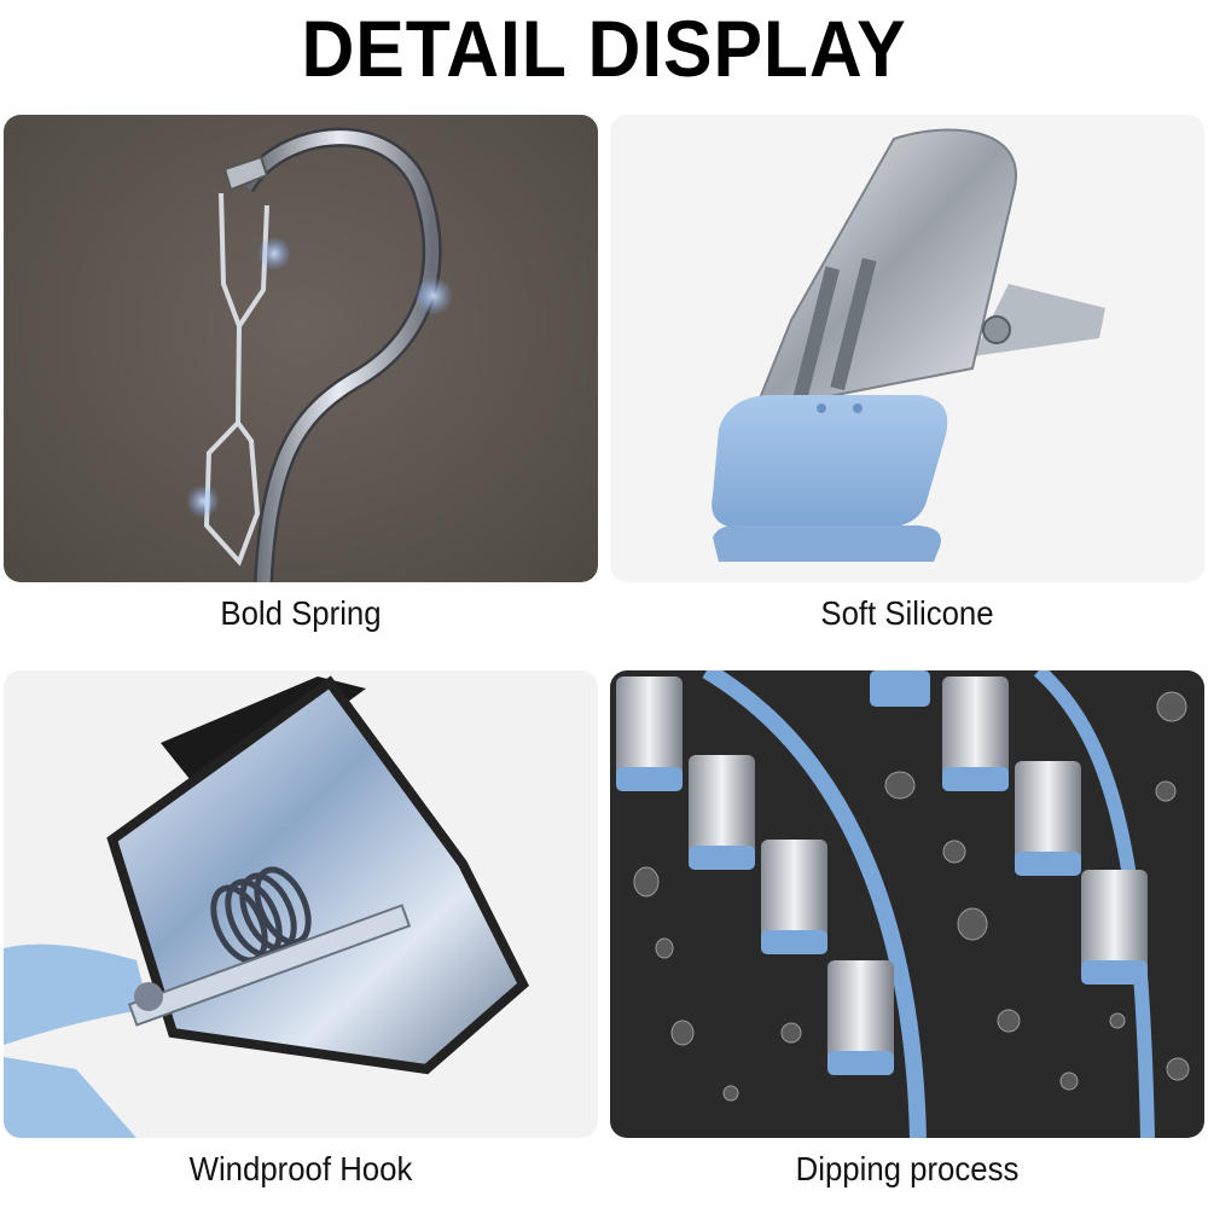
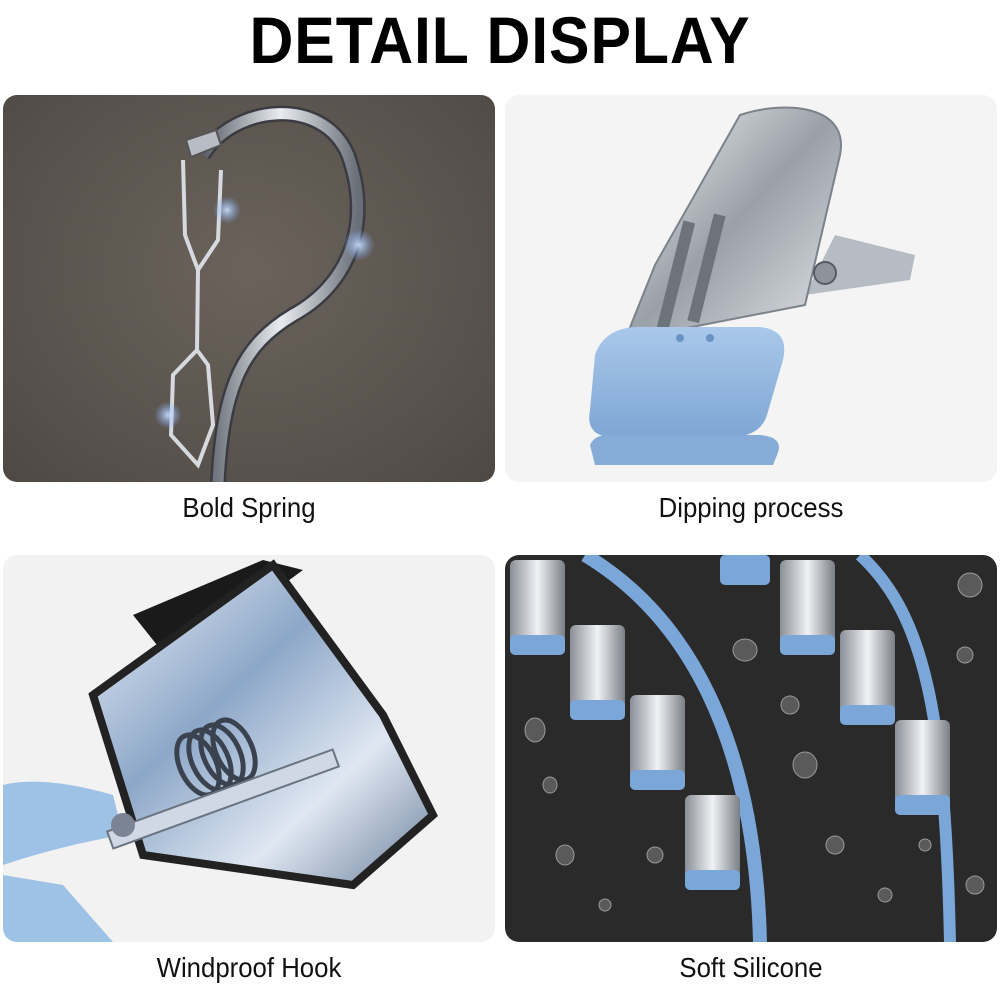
  DETAIL DISPLAY
  Bold Spring
- Soft Silicone
+ Dipping process
  Windproof Hook
- Dipping process
+ Soft Silicone
